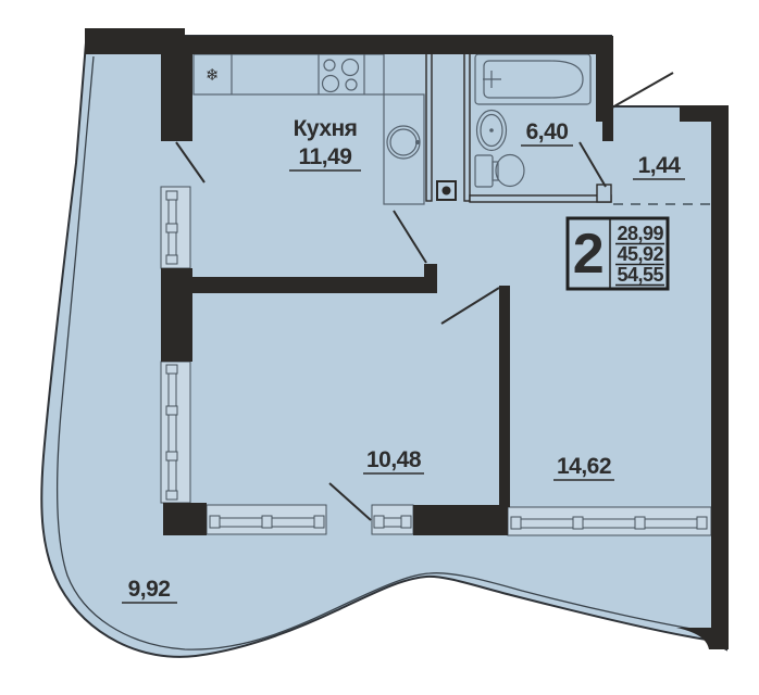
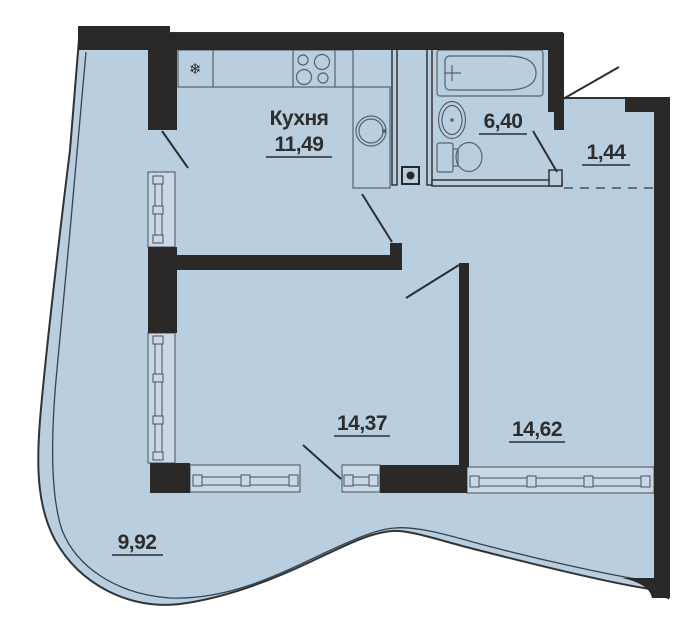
  ❄
  Кухня
  11,49
  6,40
  1,44
- 10,48
+ 14,37
  14,62
  9,92
- 2
- 28,99
- 45,92
- 54,55
